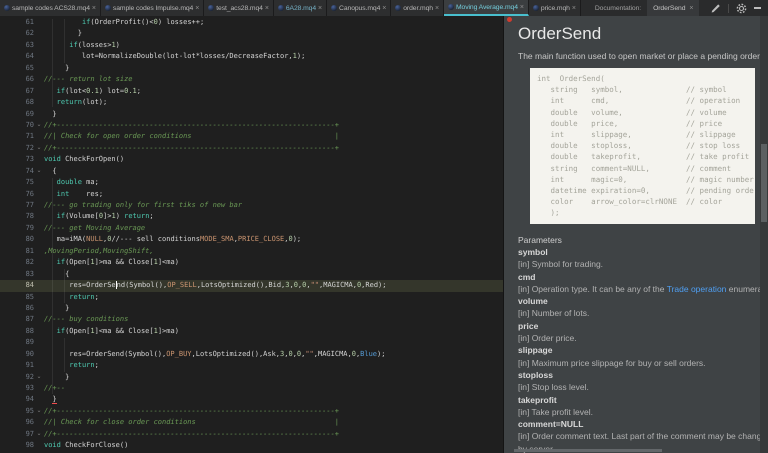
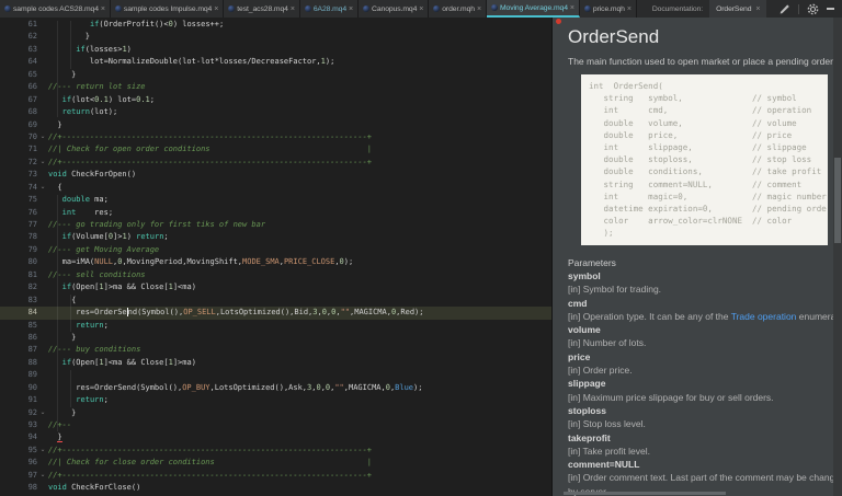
  61
  if(OrderProfit()<0) losses++;
  62
  }
  63
  if(losses>1)
  64
  lot=NormalizeDouble(lot-lot*losses/DecreaseFactor,1);
  65
  }
  66
  //--- return lot size
  67
  if(lot<0.1) lot=0.1;
  68
  return(lot);
  69
  }
  70
  //+------------------------------------------------------------------+
  71
  //| Check for open order conditions |
  72
  //+------------------------------------------------------------------+
  73
  void CheckForOpen()
  74
  {
  75
  double ma;
  76
  int res;
  77
  //--- go trading only for first tiks of new bar
  78
  if(Volume[0]>1) return;
  79
  //--- get Moving Average
  80
- ma=iMA(NULL,0//--- sell conditionsMODE_SMA,PRICE_CLOSE,0);
+ ma=iMA(NULL,0,MovingPeriod,MovingShift,MODE_SMA,PRICE_CLOSE,0);
  81
- ,MovingPeriod,MovingShift,
+ //--- sell conditions
  82
  if(Open[1]>ma && Close[1]<ma)
  83
  {
  84
  res=OrderSe nd(Symbol(),OP_SELL,LotsOptimized(),Bid,3,0,0,"",MAGICMA,0,Red);
  85
  return;
  86
  }
  87
  //--- buy conditions
  88
  if(Open[1]<ma && Close[1]>ma)
  89
  90
  res=OrderSend(Symbol(),OP_BUY,LotsOptimized(),Ask,3,0,0,"",MAGICMA,0,Blue);
  91
  return;
  92
  }
  93
  //+--
  94
  }
  95
  //+------------------------------------------------------------------+
  96
  //| Check for close order conditions |
  97
  //+------------------------------------------------------------------+
  98
  void CheckForClose()
  OrderSend
  The main function used to open market or place a pending order
  int OrderSend(
  string symbol, // symbol
  int cmd, // operation
  double volume, // volume
  double price, // price
  int slippage, // slippage
  double stoploss, // stop loss
- double takeprofit, // take profit
+ double conditions, // take profit
  string comment=NULL, // comment
  int magic=0, // magic number
  datetime expiration=0, // pending orde
  color arrow_color=clrNONE // color
  );
  Parameters
  symbol
  [in] Symbol for trading.
  cmd
  [in] Operation type. It can be any of the Trade operation enumer
  volume
  [in] Number of lots.
  price
  [in] Order price.
  slippage
  [in] Maximum price slippage for buy or sell orders.
  stoploss
  [in] Stop loss level.
  takeprofit
  [in] Take profit level.
  comment=NULL
  [in] Order comment text. Last part of the comment may be chang
